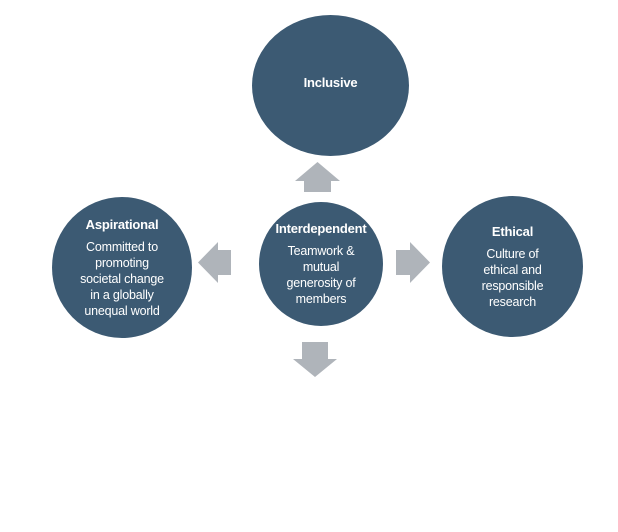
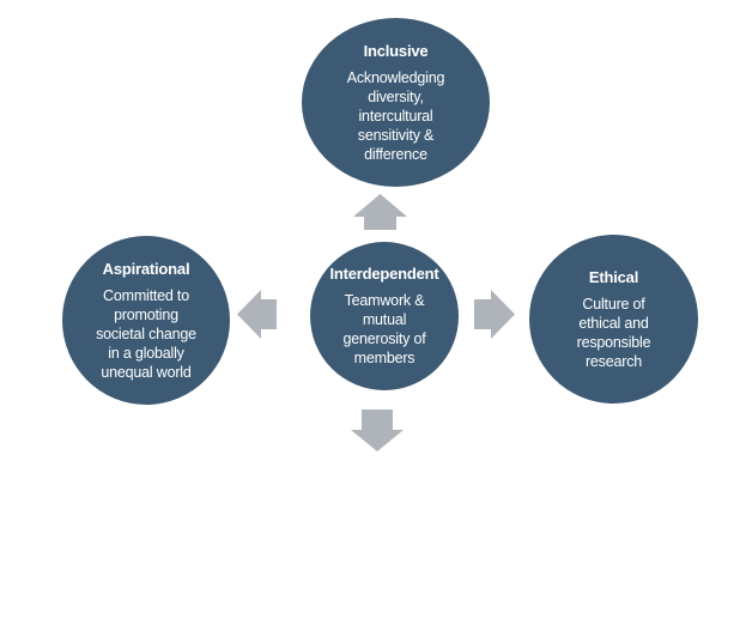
  Inclusive
+ Acknowledging
+ diversity,
+ intercultural
+ sensitivity &
+ difference
  Aspirational
  Committed to
  promoting
  societal change
  in a globally
  unequal world
  Interdependent
  Teamwork &
  mutual
  generosity of
  members
  Ethical
  Culture of
  ethical and
  responsible
  research
